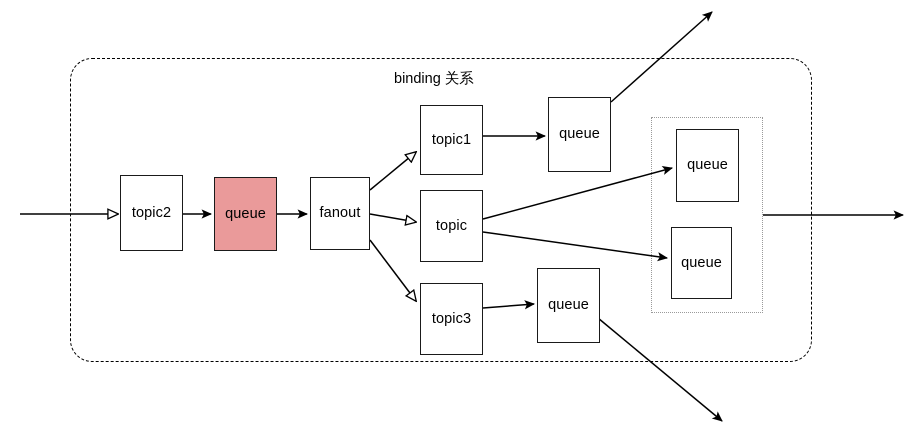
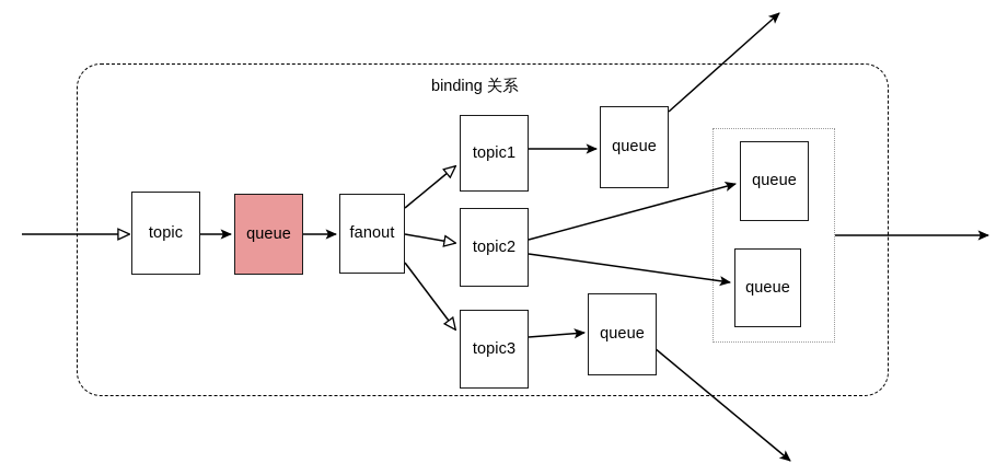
  binding 关系
- topic2
+ topic
  queue
  fanout
  topic1
- topic
+ topic2
  topic3
  queue
  queue
  queue
  queue
